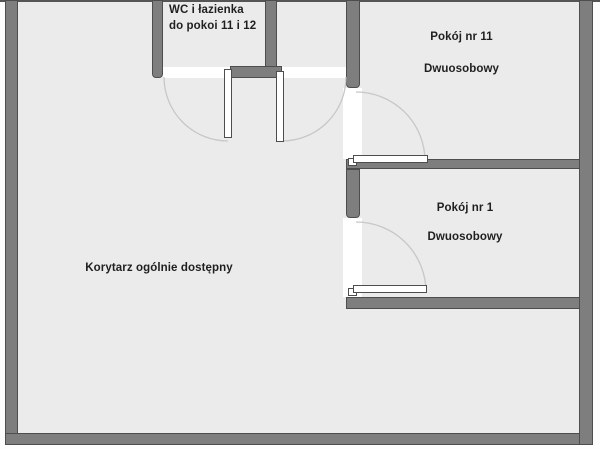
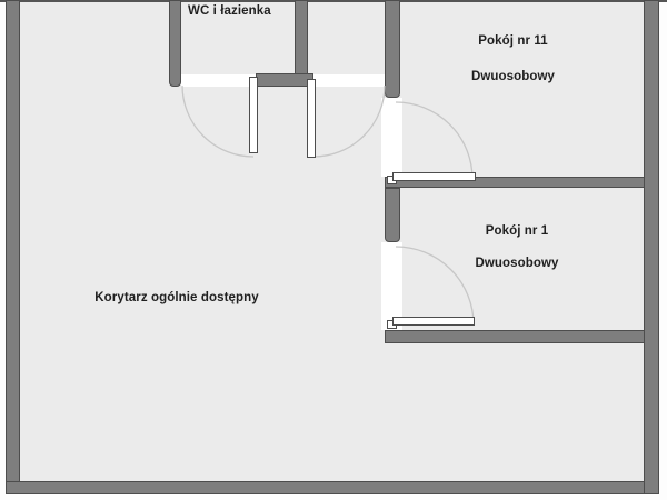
  WC i łazienka
- do pokoi 11 i 12
  Pokój nr 11
  Dwuosobowy
  Pokój nr 1
  Dwuosobowy
  Korytarz ogólnie dostępny
